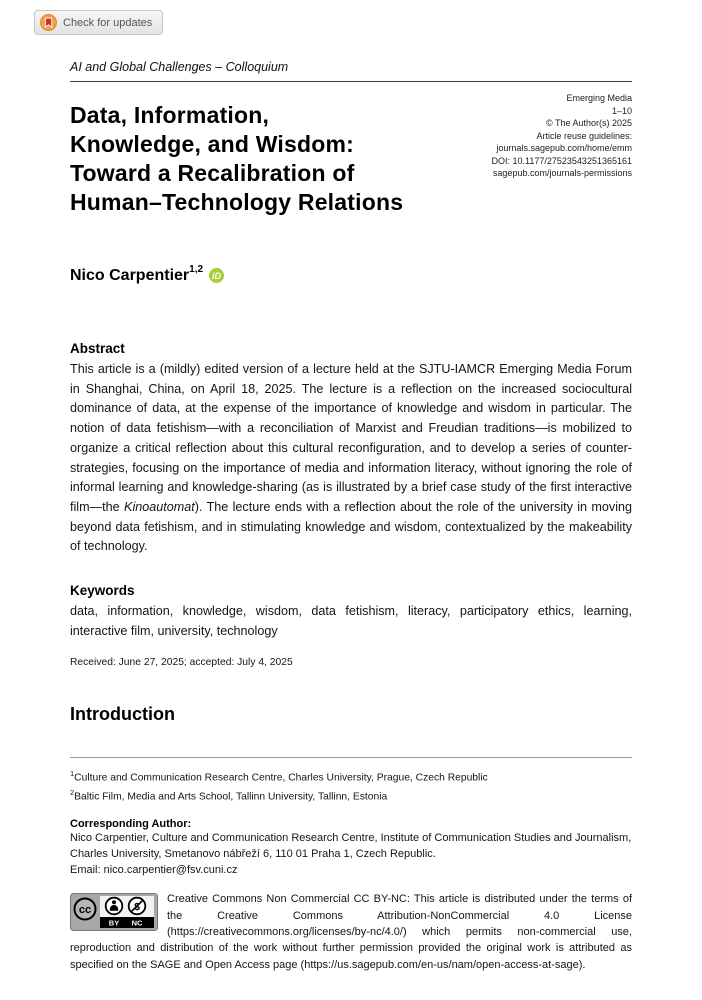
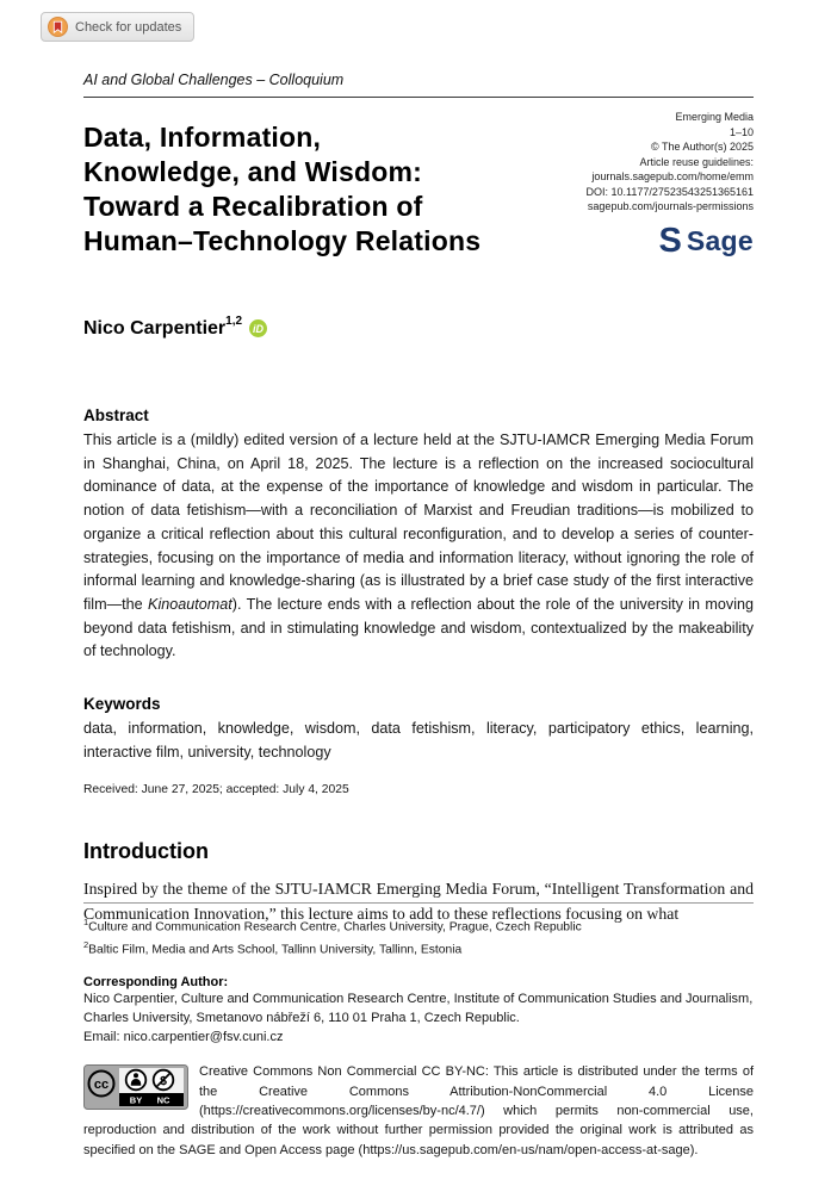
  Check for updates
  AI and Global Challenges – Colloquium
  Data, Information,
  Knowledge, and Wisdom:
  Toward a Recalibration of
  Human–Technology Relations
  Emerging Media
  1–10
  © The Author(s) 2025
  Article reuse guidelines:
  journals.sagepub.com/home/emm
  DOI: 10.1177/27523543251365161
  sagepub.com/journals-permissions
+ S
+ Sage
  Nico Carpentier
  1,2
  iD
  Abstract
  This article is a (mildly) edited version of a lecture held at the SJTU-IAMCR Emerging Media Forum in Shanghai, China, on April 18, 2025. The lecture is a reflection on the increased sociocultural dominance of data, at the expense of the importance of knowledge and wisdom in particular. The notion of data fetishism—with a reconciliation of Marxist and Freudian traditions—is mobilized to organize a critical reflection about this cultural reconfiguration, and to develop a series of counter-strategies, focusing on the importance of media and information literacy, without ignoring the role of informal learning and knowledge-sharing (as is illustrated by a brief case study of the first interactive film—the Kinoautomat). The lecture ends with a reflection about the role of the university in moving beyond data fetishism, and in stimulating knowledge and wisdom, contextualized by the makeability of technology.
  Keywords
  data, information, knowledge, wisdom, data fetishism, literacy, participatory ethics, learning, interactive film, university, technology
  Received: June 27, 2025; accepted: July 4, 2025
  Introduction
+ Inspired by the theme of the SJTU-IAMCR Emerging Media Forum, “Intelligent Transformation and Communication Innovation,” this lecture aims to add to these reflections focusing on what
  1Culture and Communication Research Centre, Charles University, Prague, Czech Republic
  2Baltic Film, Media and Arts School, Tallinn University, Tallinn, Estonia
  Corresponding Author:
  Nico Carpentier, Culture and Communication Research Centre, Institute of Communication Studies and Journalism, Charles University, Smetanovo nábřeží 6, 110 01 Praha 1, Czech Republic.
  Email: nico.carpentier@fsv.cuni.cz
  cc
  BY
  NC
- Creative Commons Non Commercial CC BY-NC: This article is distributed under the terms of the Creative Commons Attribution-NonCommercial 4.0 License (https://creativecommons.org/licenses/by-nc/4.0/) which permits non-commercial use, reproduction and distribution of the work without further permission provided the original work is attributed as specified on the SAGE and Open Access page (https://us.sagepub.com/en-us/nam/open-access-at-sage).
+ Creative Commons Non Commercial CC BY-NC: This article is distributed under the terms of the Creative Commons Attribution-NonCommercial 4.0 License (https://creativecommons.org/licenses/by-nc/4.7/) which permits non-commercial use, reproduction and distribution of the work without further permission provided the original work is attributed as specified on the SAGE and Open Access page (https://us.sagepub.com/en-us/nam/open-access-at-sage).
